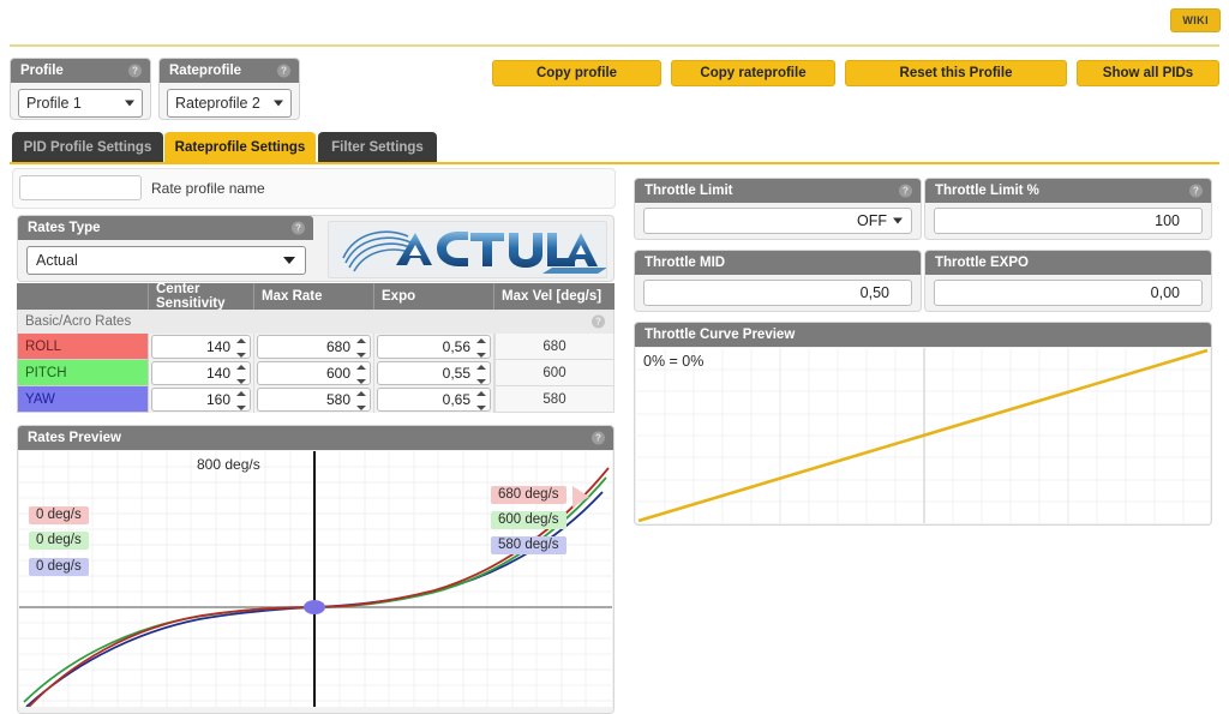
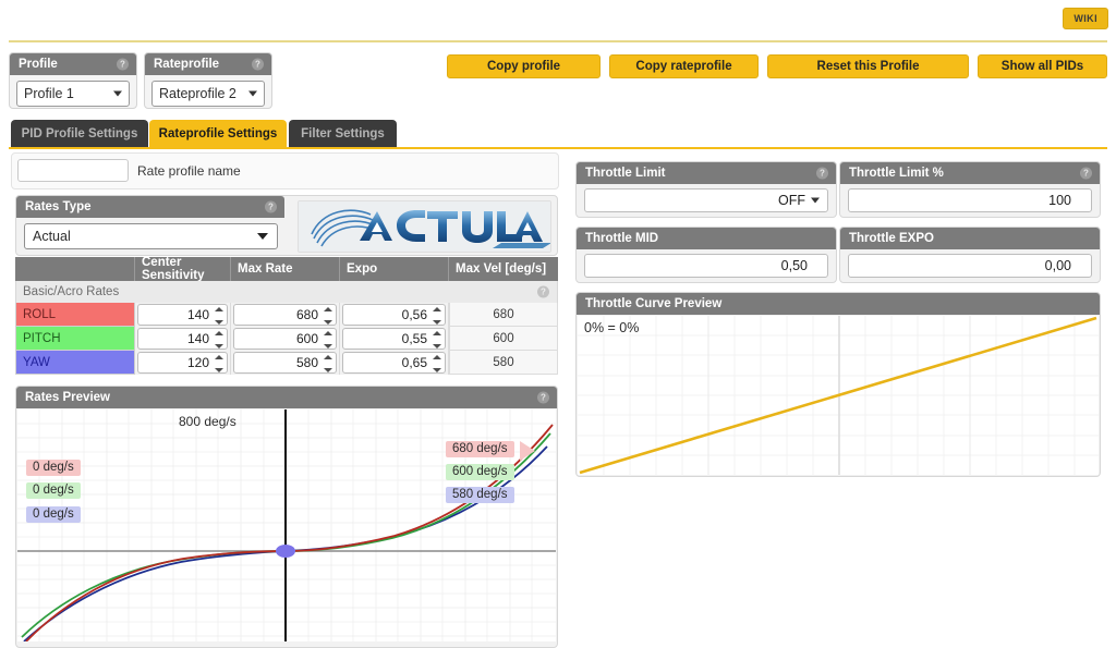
  WIKI
  Profile
  ?
  Profile 1
  Rateprofile
  ?
  Rateprofile 2
  Copy profile
  Copy rateprofile
  Reset this Profile
  Show all PIDs
  PID Profile Settings
  Rateprofile Settings
  Filter Settings
  Rate profile name
  Rates Type
  ?
  Actual
  Center Sensitivity
  Max Rate
  Expo
  Max Vel [deg/s]
  Basic/Acro Rates
  ?
  ROLL
  140
  680
  0,56
  680
  PITCH
  140
  600
  0,55
  600
  YAW
- 160
+ 120
  580
  0,65
  580
  Rates Preview
  ?
  800 deg/s
  0 deg/s
  0 deg/s
  0 deg/s
  680 deg/s
  600 deg/s
  580 deg/s
  Throttle Limit
  ?
  OFF
  Throttle Limit %
  ?
  100
  Throttle MID
  0,50
  Throttle EXPO
  0,00
  Throttle Curve Preview
  0% = 0%
